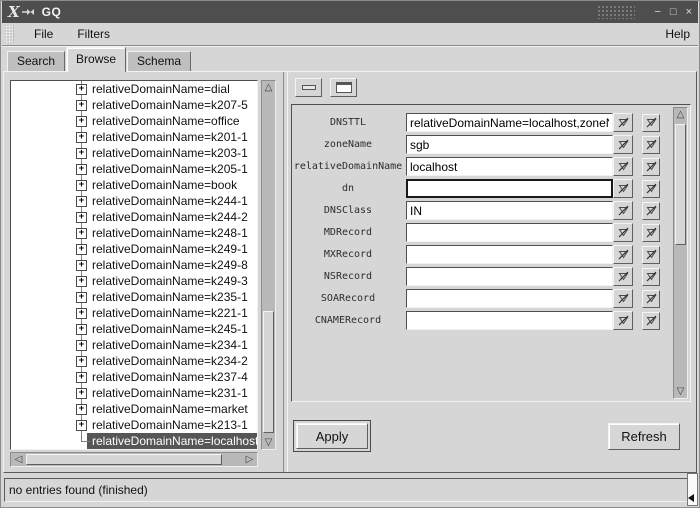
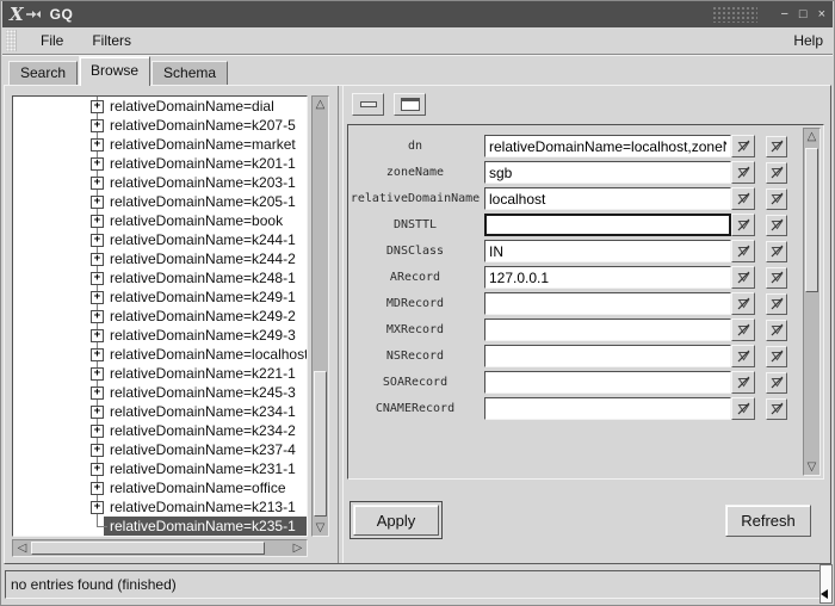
  X
  GQ
  −
  □
  ×
  File
  Filters
  Help
  Search
  Browse
  Schema
  +
  relativeDomainName=dial
  +
  relativeDomainName=k207-5
  +
- relativeDomainName=office
+ relativeDomainName=market
  +
  relativeDomainName=k201-1
  +
  relativeDomainName=k203-1
  +
  relativeDomainName=k205-1
  +
  relativeDomainName=book
  +
  relativeDomainName=k244-1
  +
  relativeDomainName=k244-2
  +
  relativeDomainName=k248-1
  +
  relativeDomainName=k249-1
  +
- relativeDomainName=k249-8
+ relativeDomainName=k249-2
  +
  relativeDomainName=k249-3
  +
- relativeDomainName=k235-1
+ relativeDomainName=localhost
  +
  relativeDomainName=k221-1
  +
- relativeDomainName=k245-1
+ relativeDomainName=k245-3
  +
  relativeDomainName=k234-1
  +
  relativeDomainName=k234-2
  +
  relativeDomainName=k237-4
  +
  relativeDomainName=k231-1
  +
- relativeDomainName=market
+ relativeDomainName=office
  +
  relativeDomainName=k213-1
- relativeDomainName=localhost
+ relativeDomainName=k235-1
  △
  ▽
  ◁
  ▷
- DNSTTL
+ dn
  relativeDomainName=localhost,zone
  zoneName
  sgb
  relativeDomainName
  localhost
- dn
+ DNSTTL
  DNSClass
  IN
+ ARecord
+ 127.0.0.1
  MDRecord
  MXRecord
  NSRecord
  SOARecord
  CNAMERecord
  △
  ▽
  Apply
  Refresh
  no entries found (finished)
